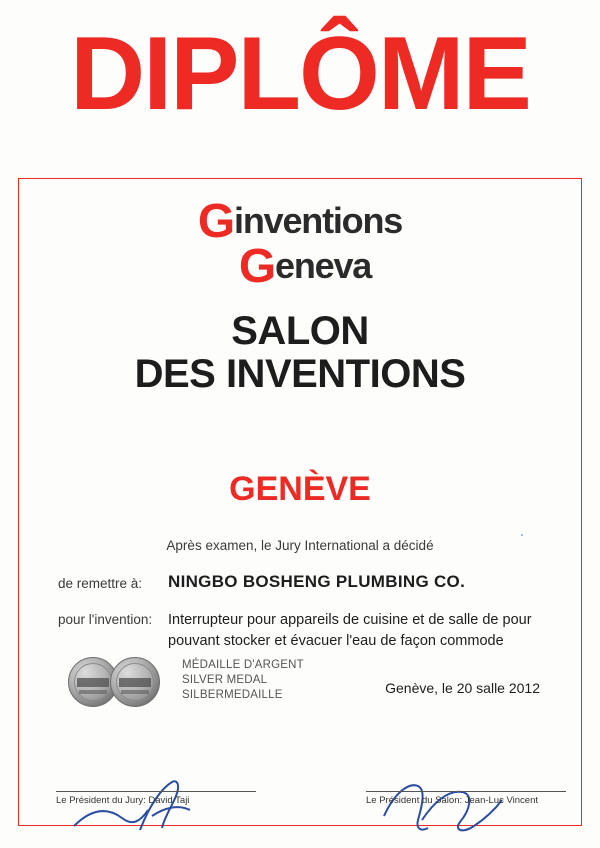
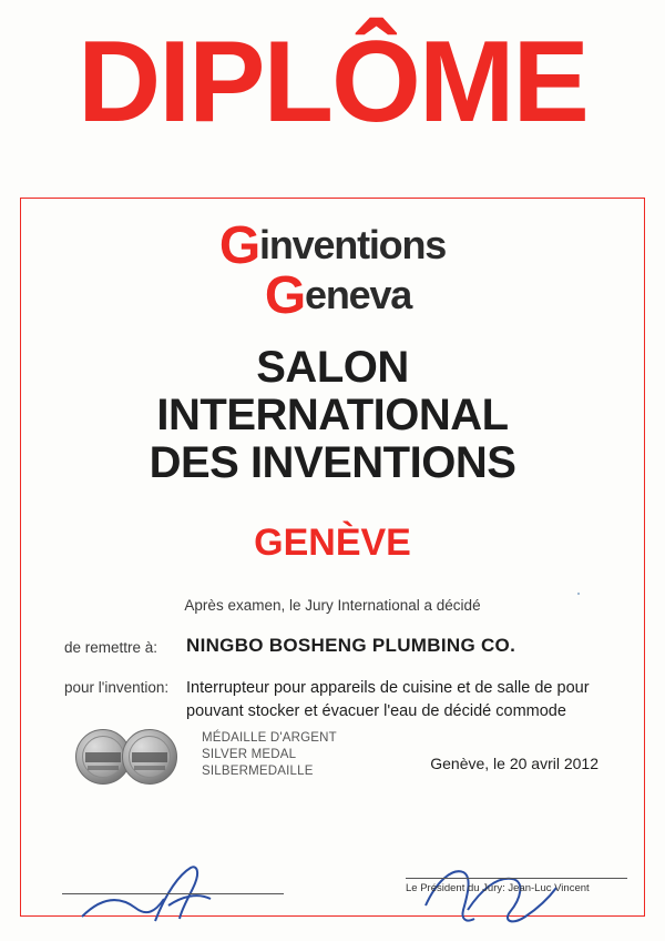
  DIPLÔME
  Ginventions
  Geneva
  SALON
+ INTERNATIONAL
  DES INVENTIONS
  GENÈVE
  Après examen, le Jury International a décidé
  de remettre à:
  NINGBO BOSHENG PLUMBING CO.
  pour l'invention:
  Interrupteur pour appareils de cuisine et de salle de pour
- pouvant stocker et évacuer l'eau de façon commode
+ pouvant stocker et évacuer l'eau de décidé commode
  MÉDAILLE D'ARGENT
  SILVER MEDAL
  SILBERMEDAILLE
- Genève, le 20 salle 2012
+ Genève, le 20 avril 2012
- Le Président du Jury: David Taji
- Le Président du Salon: Jean-Luc Vincent
+ Le Président du Jury: Jean-Luc Vincent
